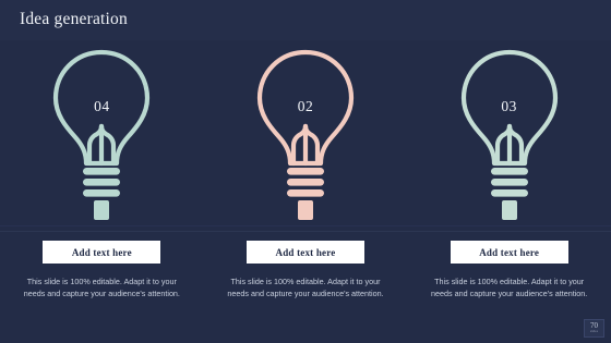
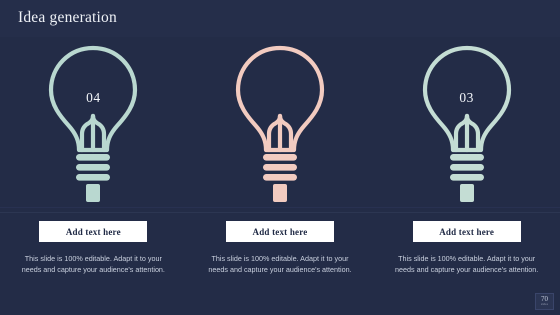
  Idea generation
  04
  Add text here
  This slide is 100% editable. Adapt it to your needs and capture your audience's attention.
- 02
  Add text here
  This slide is 100% editable. Adapt it to your needs and capture your audience's attention.
  03
  Add text here
  This slide is 100% editable. Adapt it to your needs and capture your audience's attention.
  70
